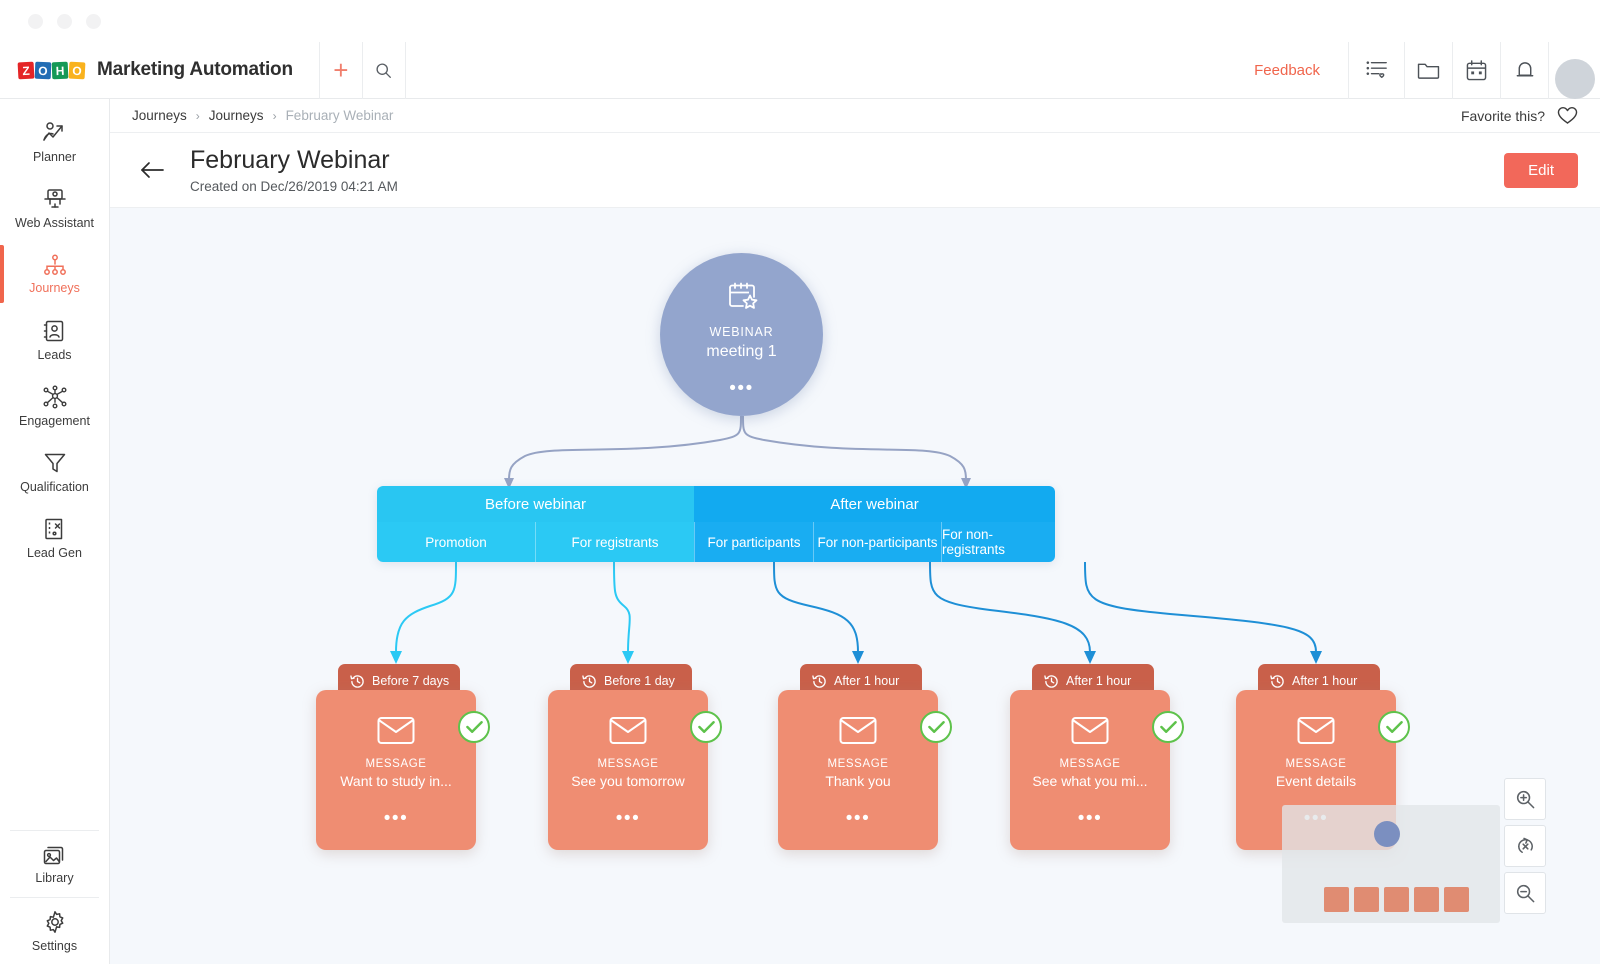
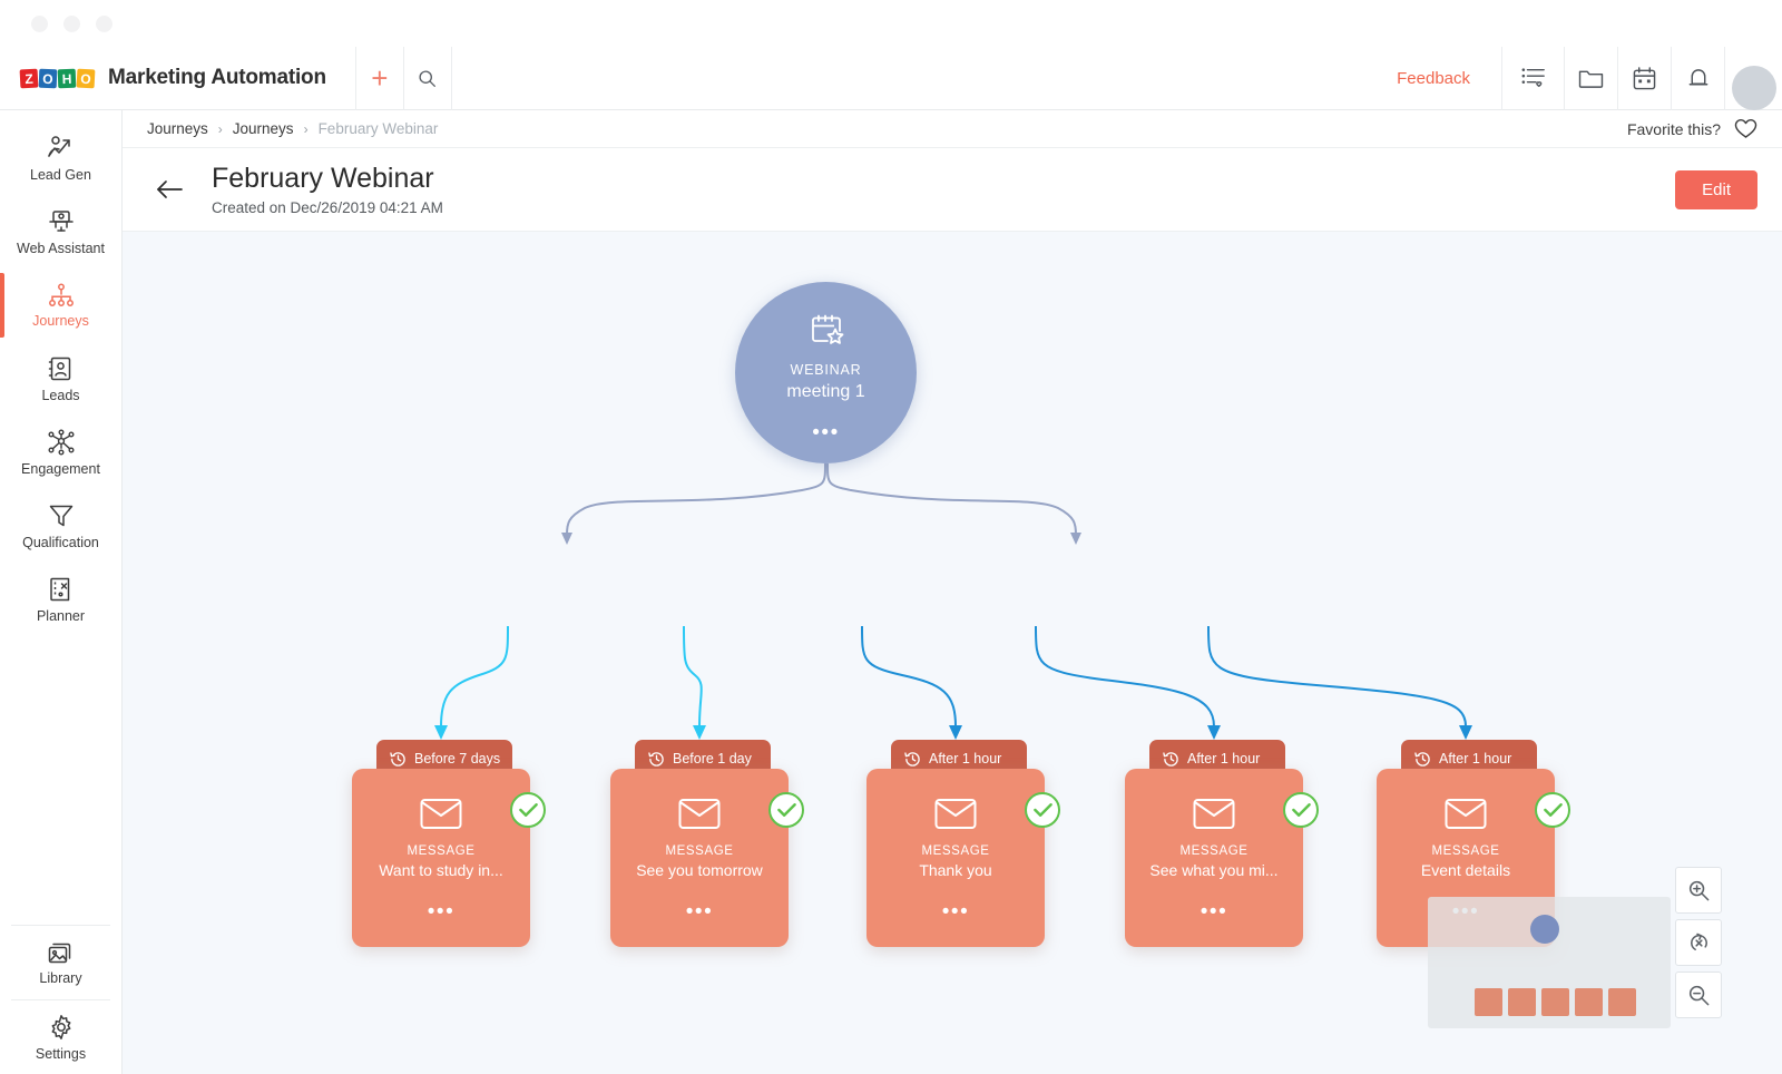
  Marketing Automation
  +
  Feedback
- Planner
+ Lead Gen
  Web Assistant
  Journeys
  Leads
  Engagement
  Qualification
- Lead Gen
+ Planner
  Library
  Settings
  Journeys
  ›
  Journeys
  ›
  February Webinar
  Favorite this?
  February Webinar
  Created on Dec/26/2019 04:21 AM
  Edit
  WEBINAR
  meeting 1
  •••
- Before webinar
- After webinar
- Promotion
- For registrants
- For participants
- For non-participants
- For non-registrants
  Before 7 days
  MESSAGE
  Want to study in...
  •••
  Before 1 day
  MESSAGE
  See you tomorrow
  •••
  After 1 hour
  MESSAGE
  Thank you
  •••
  After 1 hour
  MESSAGE
  See what you mi...
  •••
  After 1 hour
  MESSAGE
  Event details
  •••
